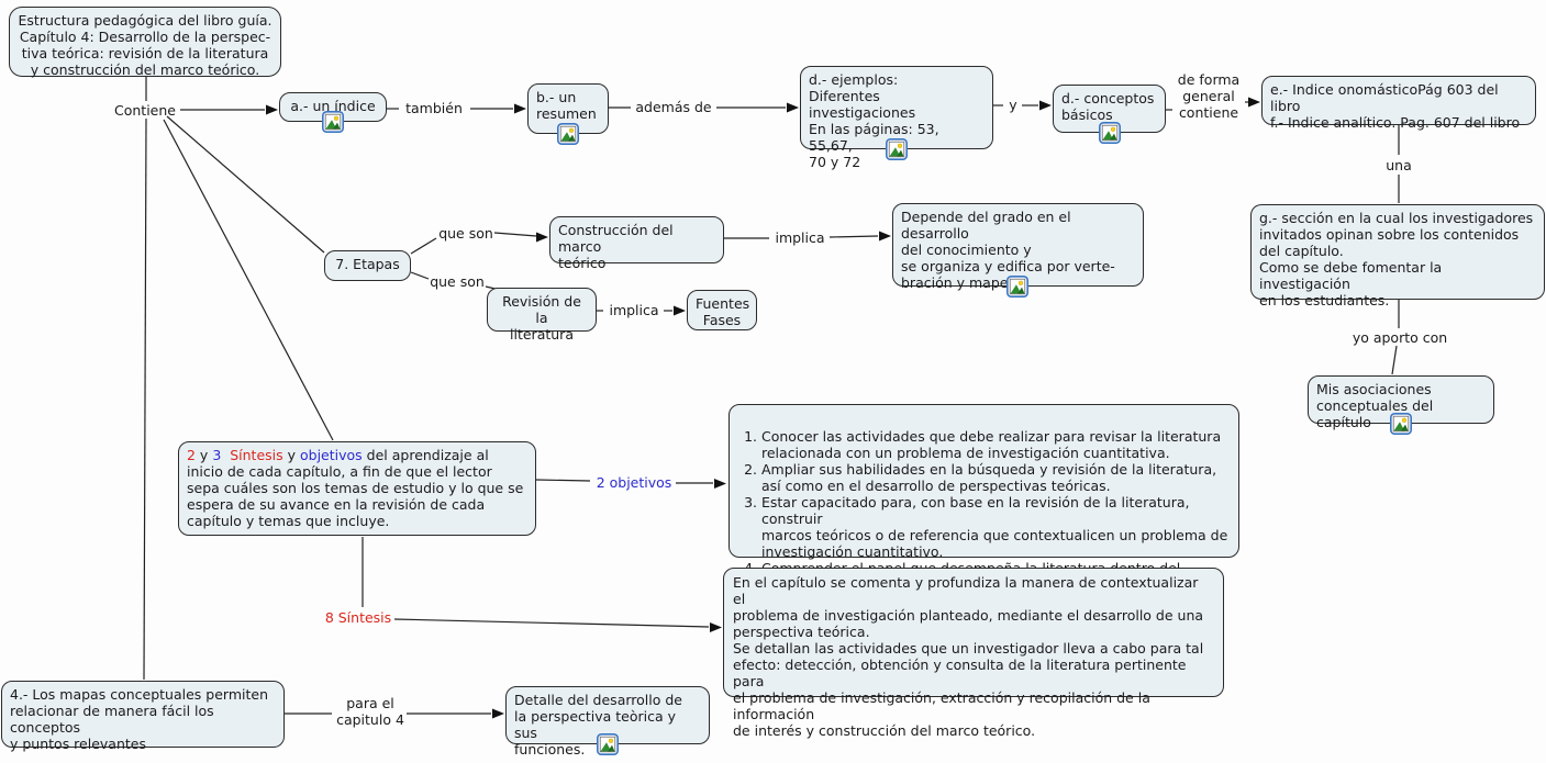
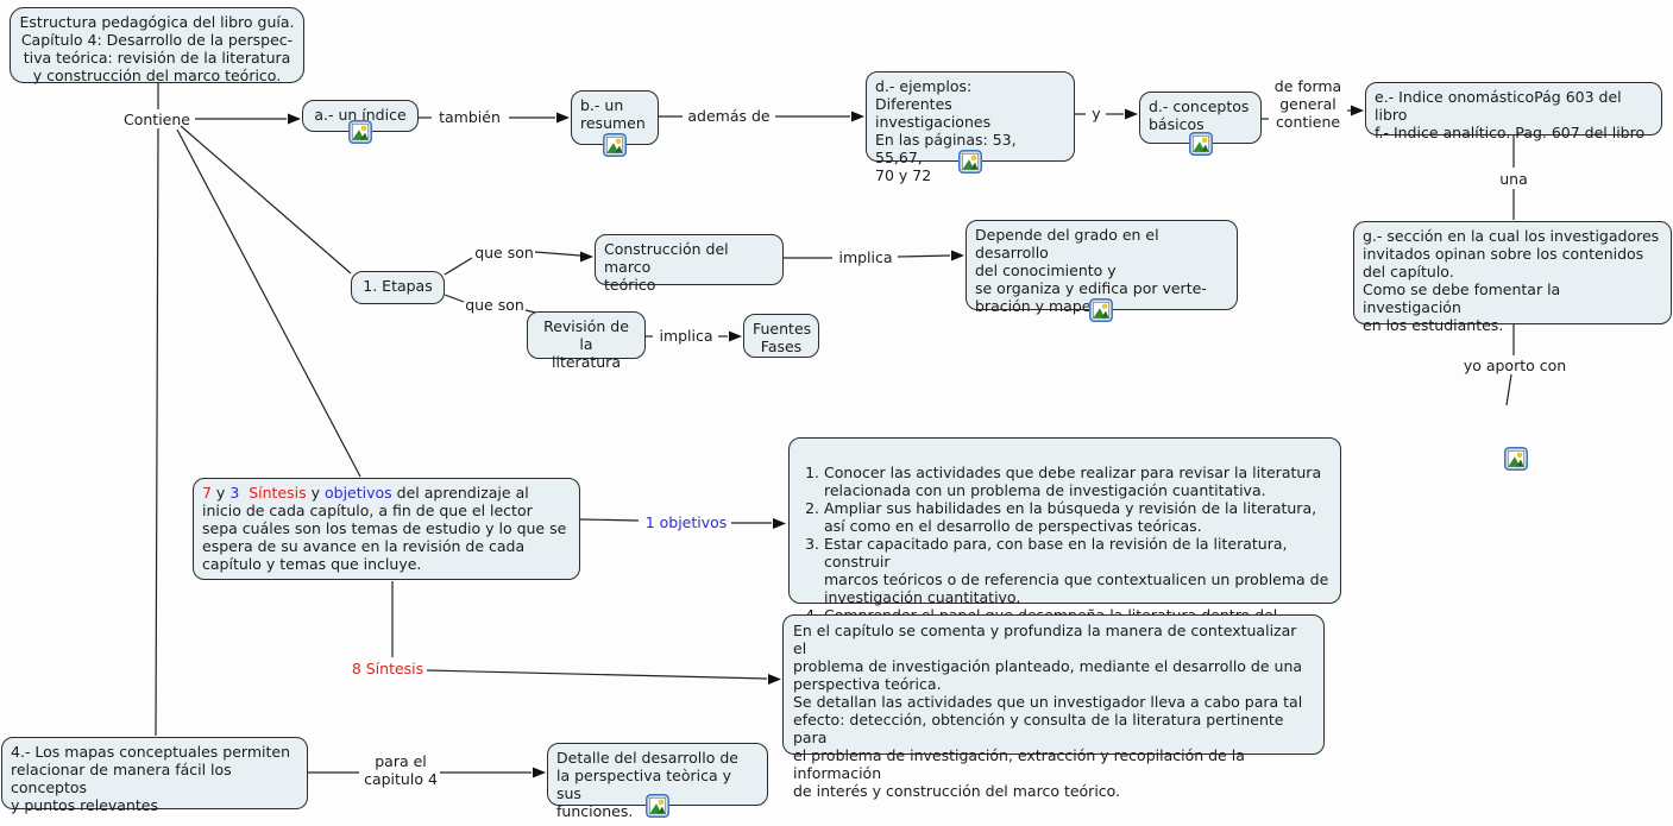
  Estructura pedagógica del libro guía.
  Capítulo 4: Desarrollo de la perspec-
  tiva teórica: revisión de la literatura
  y construcción del marco teórico.
  a.- un índice
  b.- un
  resumen
  d.- ejemplos:
  Diferentes investigaciones
  En las páginas: 53, 55,67,
  70 y 72
  d.- conceptos
  básicos
  e.- Indice onomásticoPág 603 del libro
  f.- Indice analítico. Pag. 607 del libro
  g.- sección en la cual los investigadores
  invitados opinan sobre los contenidos
  del capítulo.
  Como se debe fomentar la investigación
  en los estudiantes.
- Mis asociaciones
- conceptuales del capítulo
- 7. Etapas
+ 1. Etapas
  Construcción del marco
  teórico
  Depende del grado en el desarrollo
  del conocimiento y
  se organiza y edifica por verte-
  bración y mape
  Revisión de la
  literatura
  Fuentes
  Fases
- 2 y 3 Síntesis y objetivos del aprendizaje al inicio de cada capítulo, a fin de que el lector sepa cuáles son los temas de estudio y lo que se espera de su avance en la revisión de cada capítulo y temas que incluye.
+ 7 y 3 Síntesis y objetivos del aprendizaje al inicio de cada capítulo, a fin de que el lector sepa cuáles son los temas de estudio y lo que se espera de su avance en la revisión de cada capítulo y temas que incluye.
  Conocer las actividades que debe realizar para revisar la literatura
  relacionada con un problema de investigación cuantitativa.
  Ampliar sus habilidades en la búsqueda y revisión de la literatura,
  así como en el desarrollo de perspectivas teóricas.
  Estar capacitado para, con base en la revisión de la literatura, construir
  marcos teóricos o de referencia que contextualicen un problema de
  investigación cuantitativo.
  En el capítulo se comenta y profundiza la manera de contextualizar el
  problema de investigación planteado, mediante el desarrollo de una
  perspectiva teórica.
  Se detallan las actividades que un investigador lleva a cabo para tal
  efecto: detección, obtención y consulta de la literatura pertinente para
  el problema de investigación, extracción y recopilación de la información
  de interés y construcción del marco teórico.
  4.- Los mapas conceptuales permiten
  relacionar de manera fácil los conceptos
  y puntos relevantes
  Detalle del desarrollo de
  la perspectiva teòrica y sus
  funciones.
  Contiene
  también
  además de
  y
  de forma
  general
  contiene
  una
  yo aporto con
  que son
  que son
  implica
  implica
- 2 objetivos
+ 1 objetivos
  8 Síntesis
  para el
  capitulo 4
